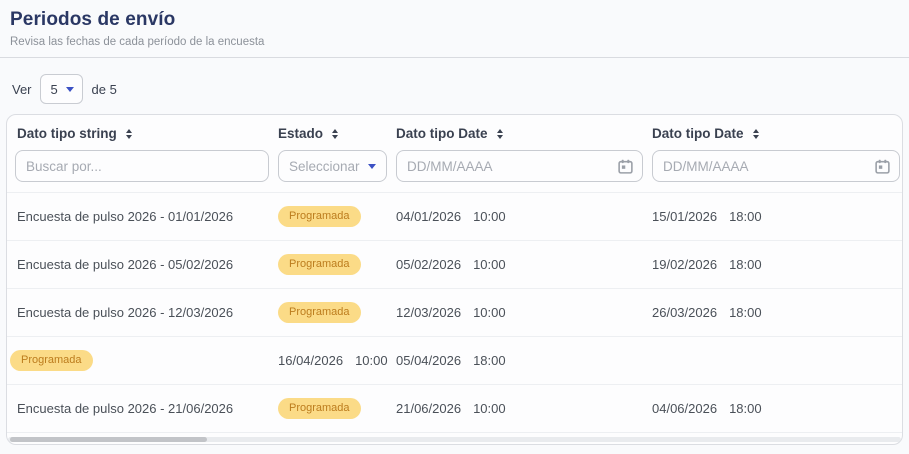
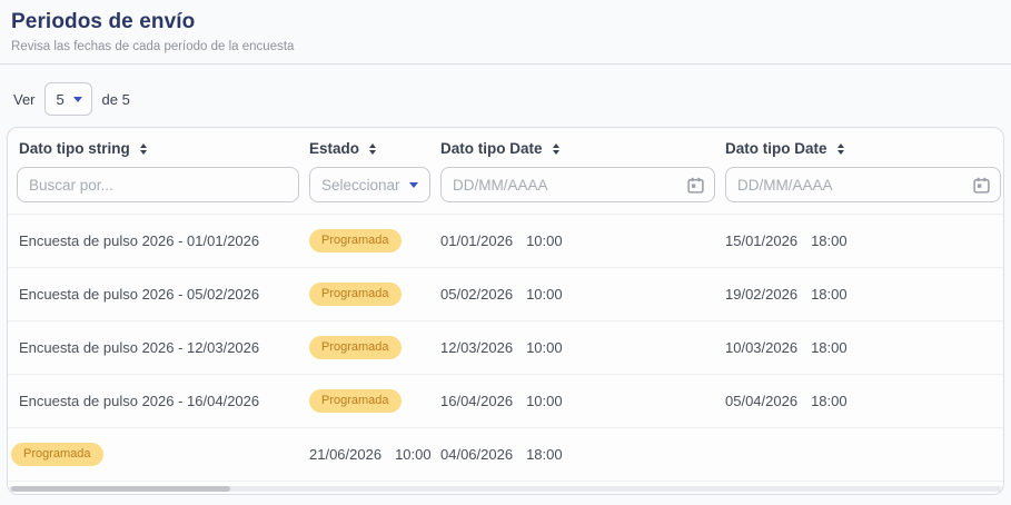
  Periodos de envío
  Revisa las fechas de cada período de la encuesta
  Ver
  5
  de 5
  Dato tipo string
  Estado
  Dato tipo Date
  Dato tipo Date
  Buscar por...
  Seleccionar
  DD/MM/AAAA
  DD/MM/AAAA
  Encuesta de pulso 2026 - 01/01/2026
  Programada
- 04/01/2026 10:00
+ 01/01/2026 10:00
  15/01/2026 18:00
  Encuesta de pulso 2026 - 05/02/2026
  Programada
  05/02/2026 10:00
  19/02/2026 18:00
  Encuesta de pulso 2026 - 12/03/2026
  Programada
  12/03/2026 10:00
- 26/03/2026 18:00
+ 10/03/2026 18:00
+ Encuesta de pulso 2026 - 16/04/2026
  Programada
  16/04/2026 10:00
  05/04/2026 18:00
- Encuesta de pulso 2026 - 21/06/2026
  Programada
  21/06/2026 10:00
  04/06/2026 18:00
